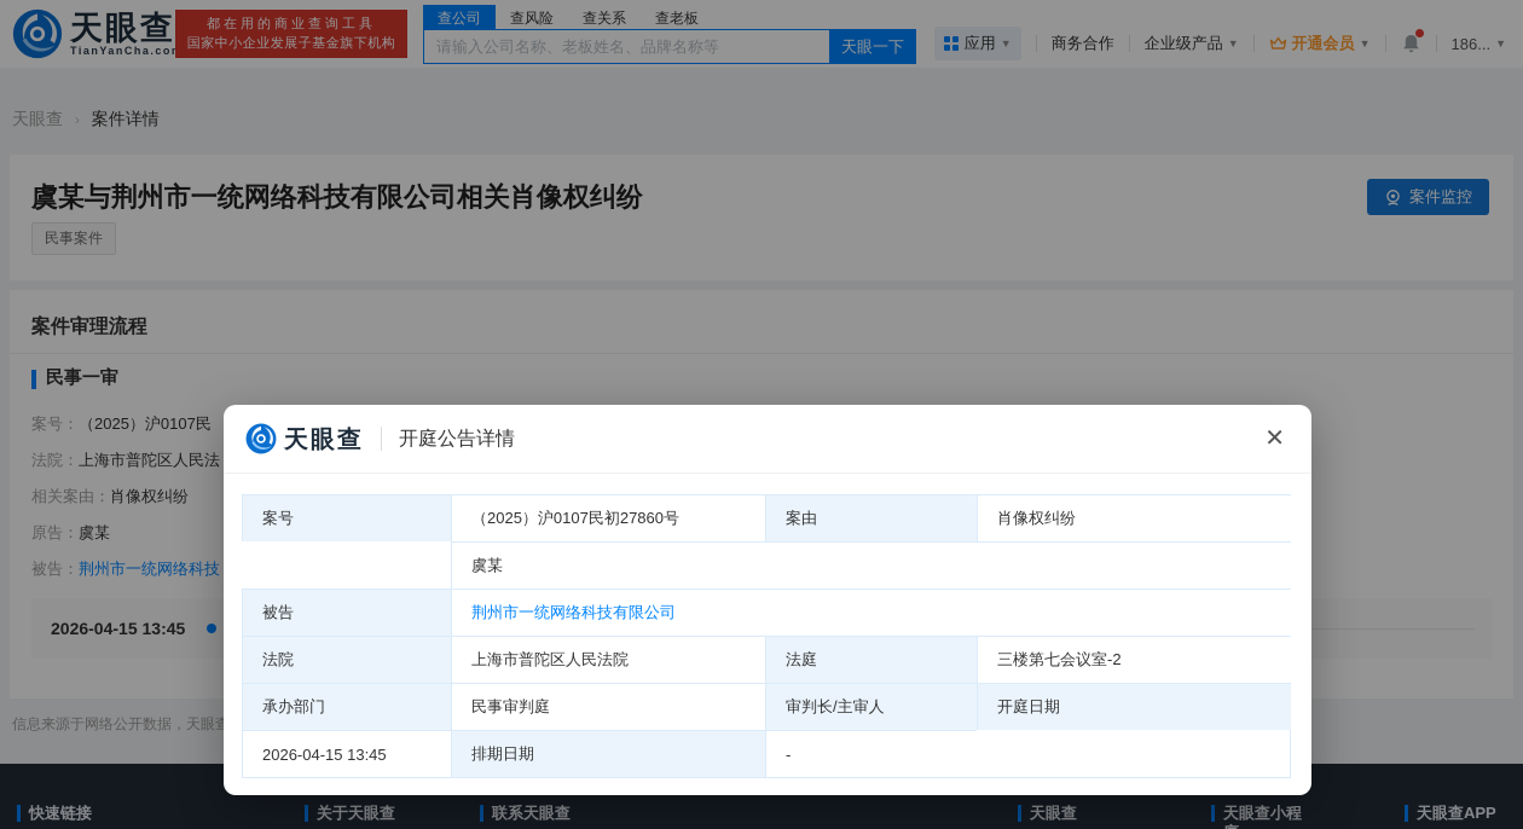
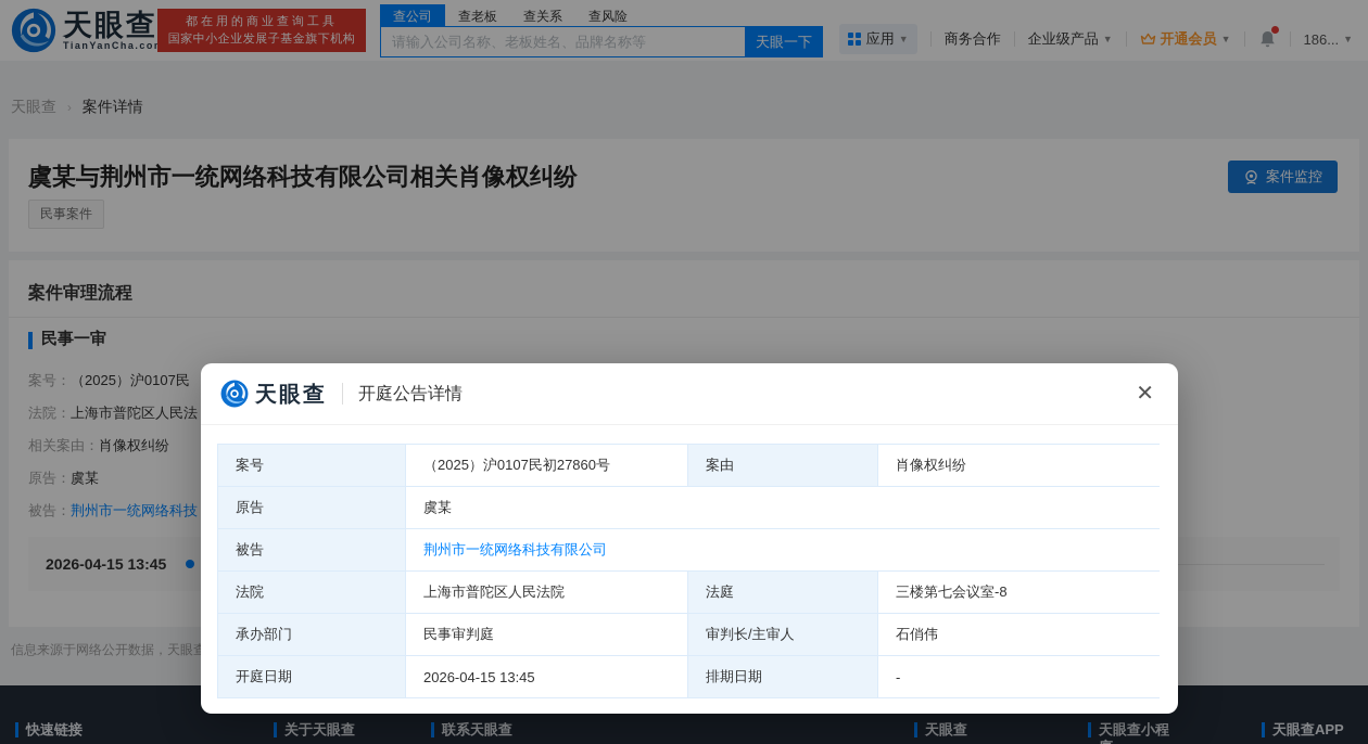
  天眼查
  TianYanCha.co
  都在用的商业查询工具
  国家中小企业发展子基金旗下机构
  查公司
- 查风险
+ 查老板
  查关系
- 查老板
+ 查风险
  请输入公司名称、老板姓名、品牌名称等
  天眼一下
  应用
  ▼
  商务合作
  企业级产品
  ▼
  开通会员
  ▼
  186...
  ▼
  天眼查 › 案件详情
  虞某与荆州市一统网络科技有限公司相关肖像权纠纷
  民事案件
  案件监控
  案件审理流程
  民事一审
  案号：
  （2025）沪0107民
  法院：
  上海市普陀区人民法
  相关案由：
  肖像权纠纷
  原告：
  虞某
  被告：
  荆州市一统网络科技
  2026-04-15 13:45
  信息来源于网络公开数据，天眼查
  快速链接
  关于天眼查
  联系天眼查
  天眼查
  天眼查小程
  天眼查APP
  天眼查
  开庭公告详情
  ✕
  案号
  （2025）沪0107民初27860号
  案由
  肖像权纠纷
+ 原告
  虞某
  被告
  荆州市一统网络科技有限公司
  法院
  上海市普陀区人民法院
  法庭
- 三楼第七会议室-2
+ 三楼第七会议室-8
  承办部门
  民事审判庭
  审判长/主审人
+ 石俏伟
  开庭日期
  2026-04-15 13:45
  排期日期
  -
